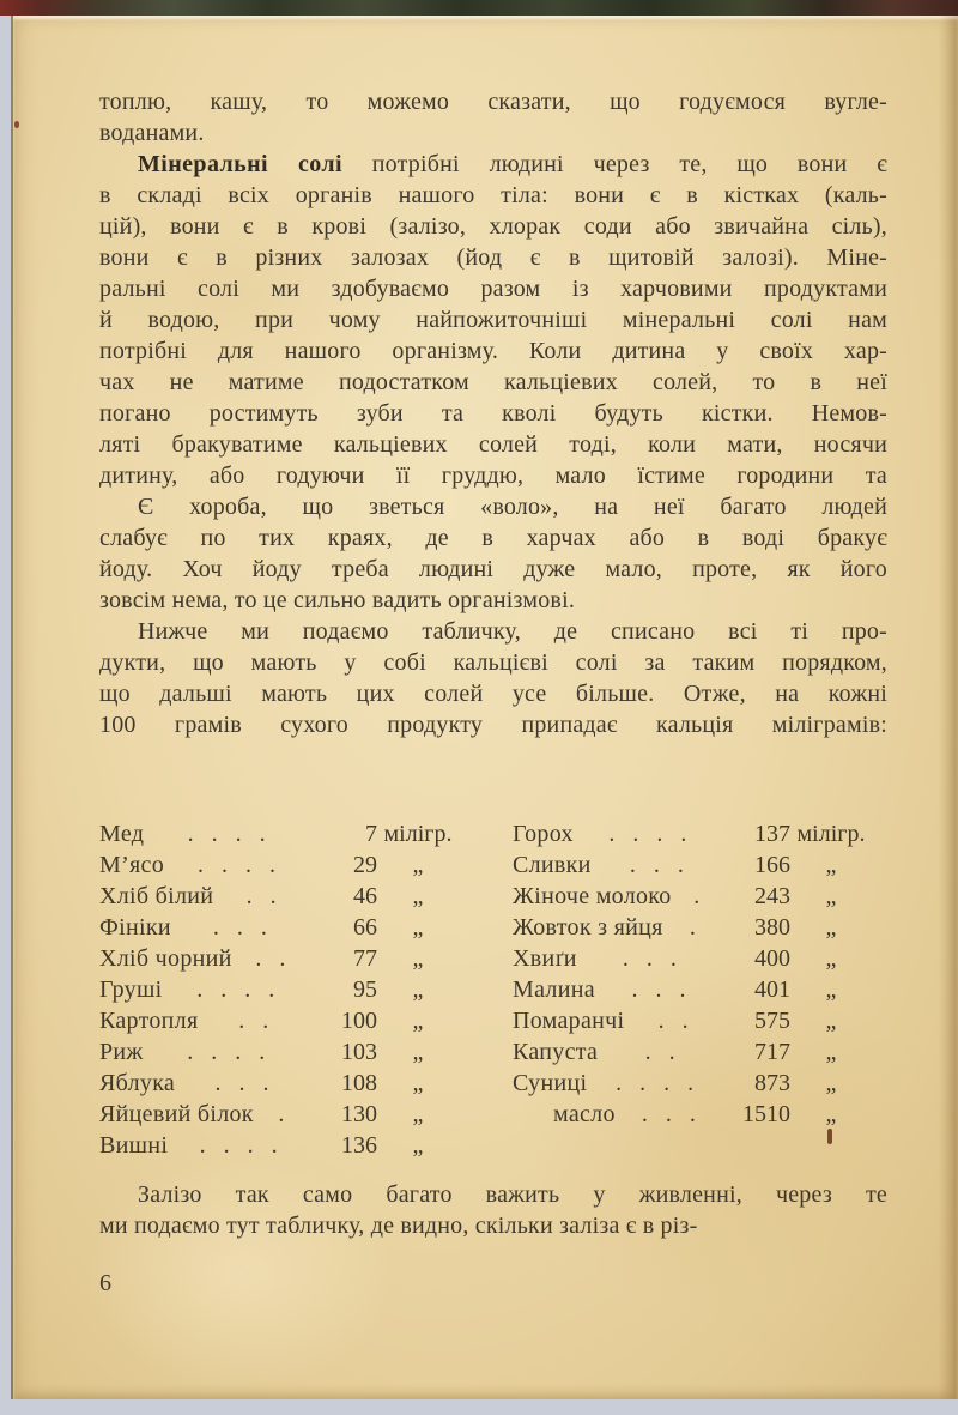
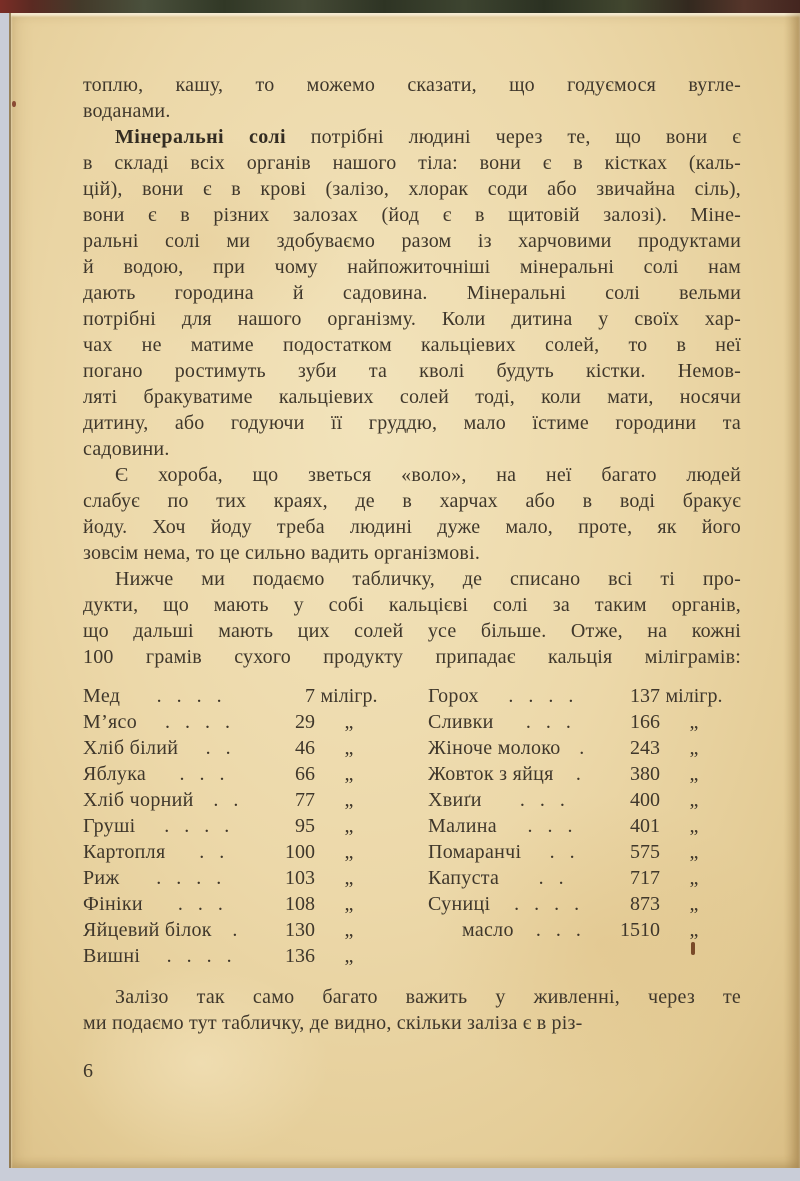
  топлю, кашу, то можемо сказати, що годуємося вугле-
  воданами.
  Мінеральні солі потрібні людині через те, що вони є
  в складі всіх органів нашого тіла: вони є в кістках (каль-
  цій), вони є в крові (залізо, хлорак соди або звичайна сіль),
  вони є в різних залозах (йод є в щитовій залозі). Міне-
  ральні солі ми здобуваємо разом із харчовими продуктами
  й водою, при чому найпожиточніші мінеральні солі нам
+ дають городина й садовина. Мінеральні солі вельми
  потрібні для нашого організму. Коли дитина у своїх хар-
  чах не матиме подостатком кальціевих солей, то в неї
  погано ростимуть зуби та кволі будуть кістки. Немов-
  ляті бракуватиме кальціевих солей тоді, коли мати, носячи
  дитину, або годуючи її груддю, мало їстиме городини та
+ садовини.
  Є хороба, що зветься «воло», на неї багато людей
  слабує по тих краях, де в харчах або в воді бракує
  йоду. Хоч йоду треба людині дуже мало, проте, як його
  зовсім нема, то це сильно вадить організмові.
  Нижче ми подаємо табличку, де списано всі ті про-
- дукти, що мають у собі кальцієві солі за таким порядком,
+ дукти, що мають у собі кальцієві солі за таким органів,
  що дальші мають цих солей усе більше. Отже, на кожні
  100 грамів сухого продукту припадає кальція міліграмів:
  Мед
  . . . .
  7
  мілігр.
  М’ясо
  . . . .
  29
  „
  Хліб білий
  . .
  46
  „
- Фініки
+ Яблука
  . . .
  66
  „
  Хліб чорний
  . .
  77
  „
  Груші
  . . . .
  95
  „
  Картопля
  . .
  100
  „
  Риж
  . . . .
  103
  „
- Яблука
+ Фініки
  . . .
  108
  „
  Яйцевий білок
  .
  130
  „
  Вишні
  . . . .
  136
  „
  Горох
  . . . .
  137
  мілігр.
  Сливки
  . . .
  166
  „
  Жіноче молоко
  .
  243
  „
  Жовток з яйця
  .
  380
  „
  Хвиґи
  . . .
  400
  „
  Малина
  . . .
  401
  „
  Помаранчі
  . .
  575
  „
  Капуста
  . .
  717
  „
  Суниці
  . . . .
  873
  „
  масло
  . . .
  1510
  „
  Залізо так само багато важить у живленні, через те
  ми подаємо тут табличку, де видно, скільки заліза є в різ-
  6
